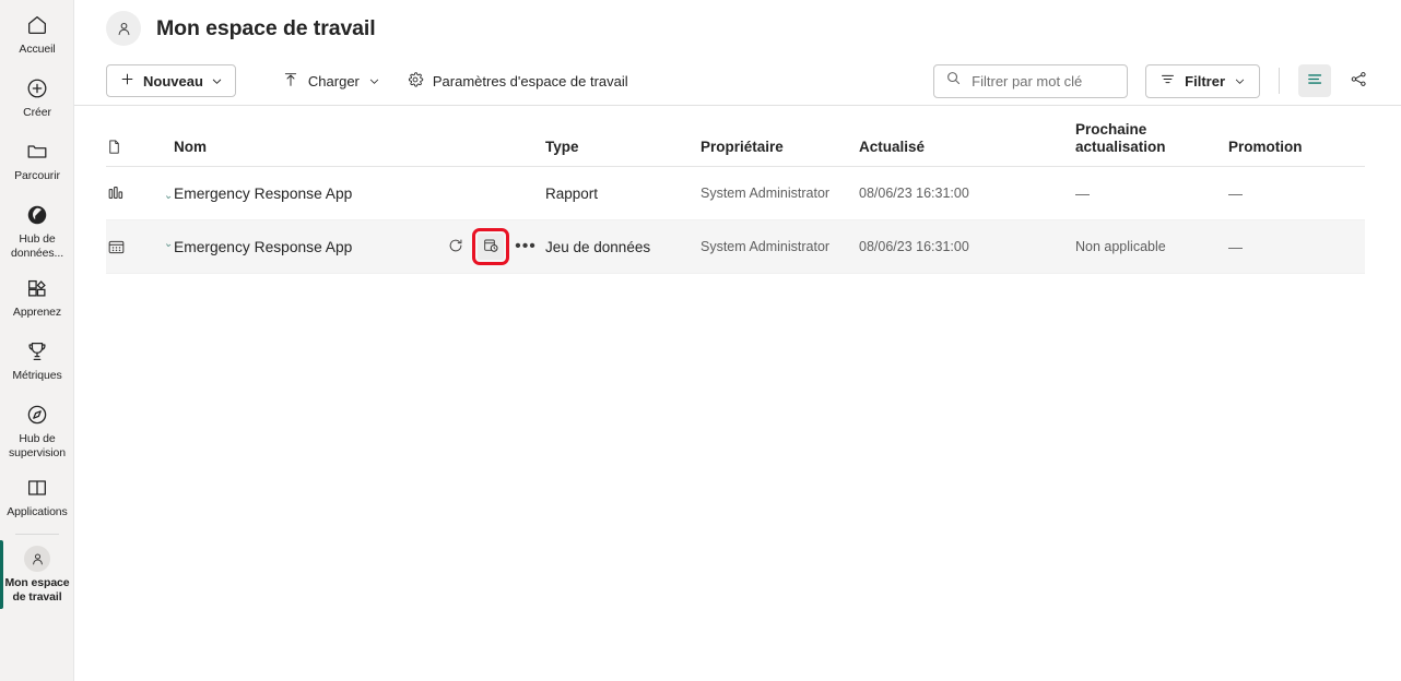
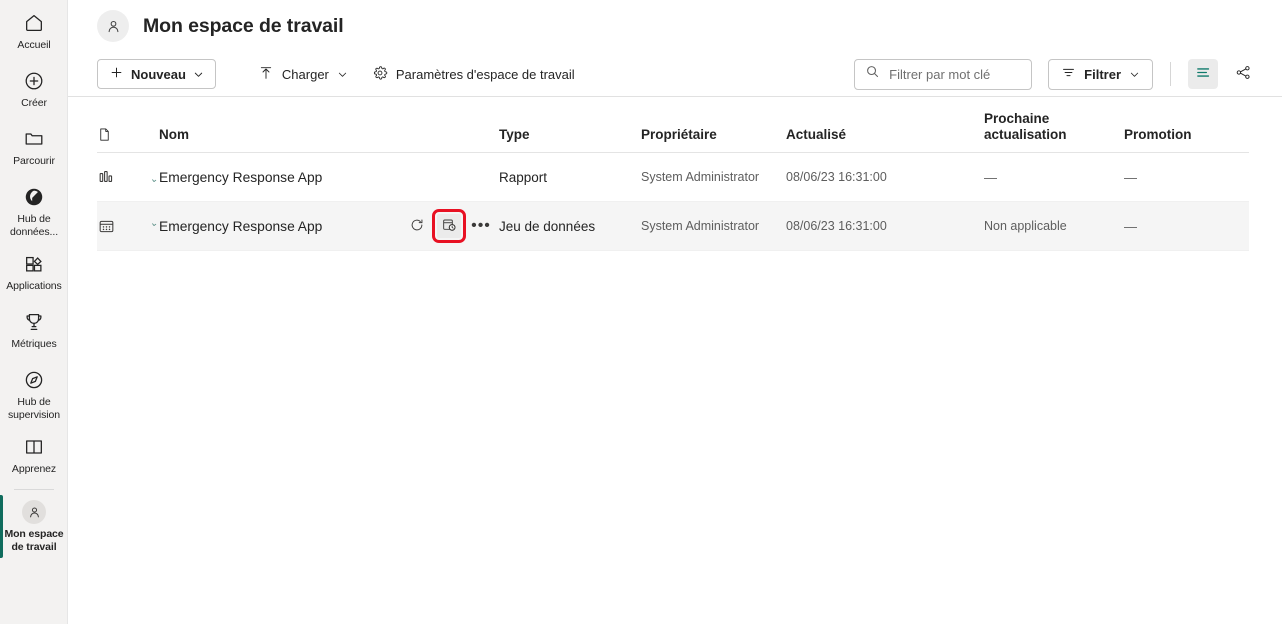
  Accueil
  Créer
  Parcourir
  Hub de données...
- Apprenez
+ Applications
  Métriques
  Hub de supervision
- Applications
+ Apprenez
  Mon espace de travail
  Mon espace de travail
  Nouveau
  Charger
  Paramètres d'espace de travail
  Filtrer par mot clé
  Filtrer
  Nom
  Type
  Propriétaire
  Actualisé
  Prochaine actualisation
  Promotion
  Emergency Response App
  Rapport
  System Administrator
  08/06/23 16:31:00
  —
  —
  Emergency Response App
  •••
  Jeu de données
  System Administrator
  08/06/23 16:31:00
  Non applicable
  —
